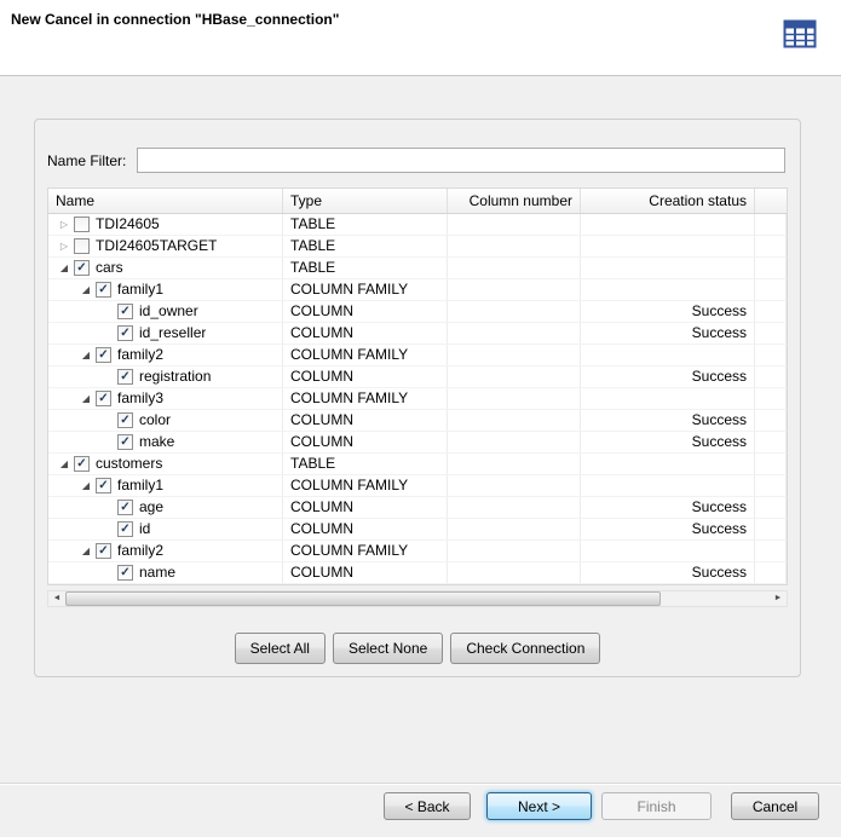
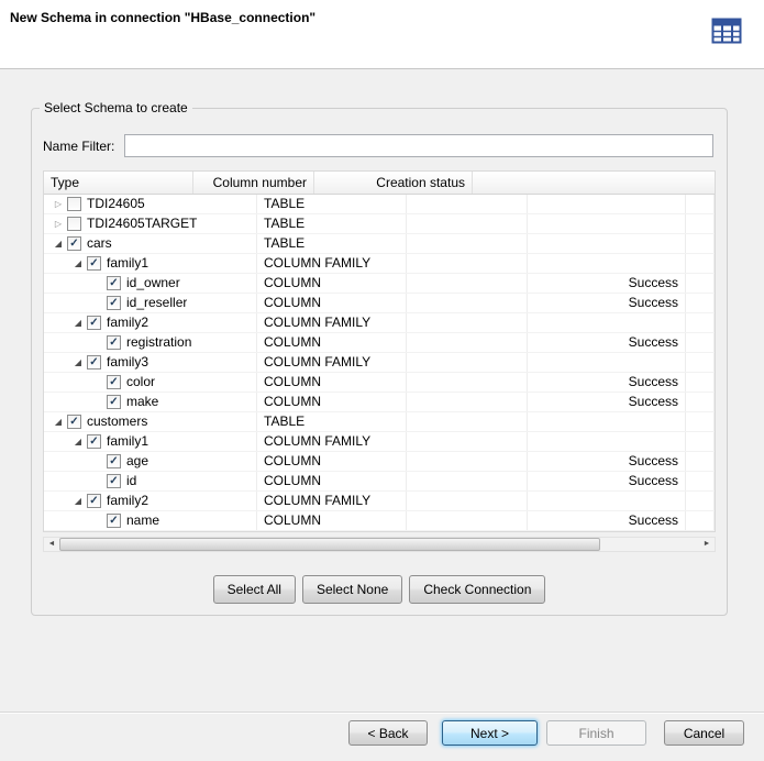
- New Cancel in connection "HBase_connection"
+ New Schema in connection "HBase_connection"
+ Select Schema to create
  Name Filter:
- Name
  Type
  Column number
  Creation status
  ▷
  TDI24605
  TABLE
  ▷
  TDI24605TARGET
  TABLE
  ◢
  ✓
  cars
  TABLE
  ◢
  ✓
  family1
  COLUMN FAMILY
  ✓
  id_owner
  COLUMN
  Success
  ✓
  id_reseller
  COLUMN
  Success
  ◢
  ✓
  family2
  COLUMN FAMILY
  ✓
  registration
  COLUMN
  Success
  ◢
  ✓
  family3
  COLUMN FAMILY
  ✓
  color
  COLUMN
  Success
  ✓
  make
  COLUMN
  Success
  ◢
  ✓
  customers
  TABLE
  ◢
  ✓
  family1
  COLUMN FAMILY
  ✓
  age
  COLUMN
  Success
  ✓
  id
  COLUMN
  Success
  ◢
  ✓
  family2
  COLUMN FAMILY
  ✓
  name
  COLUMN
  Success
  Select All
  Select None
  Check Connection
  < Back
  Next >
  Finish
  Cancel
